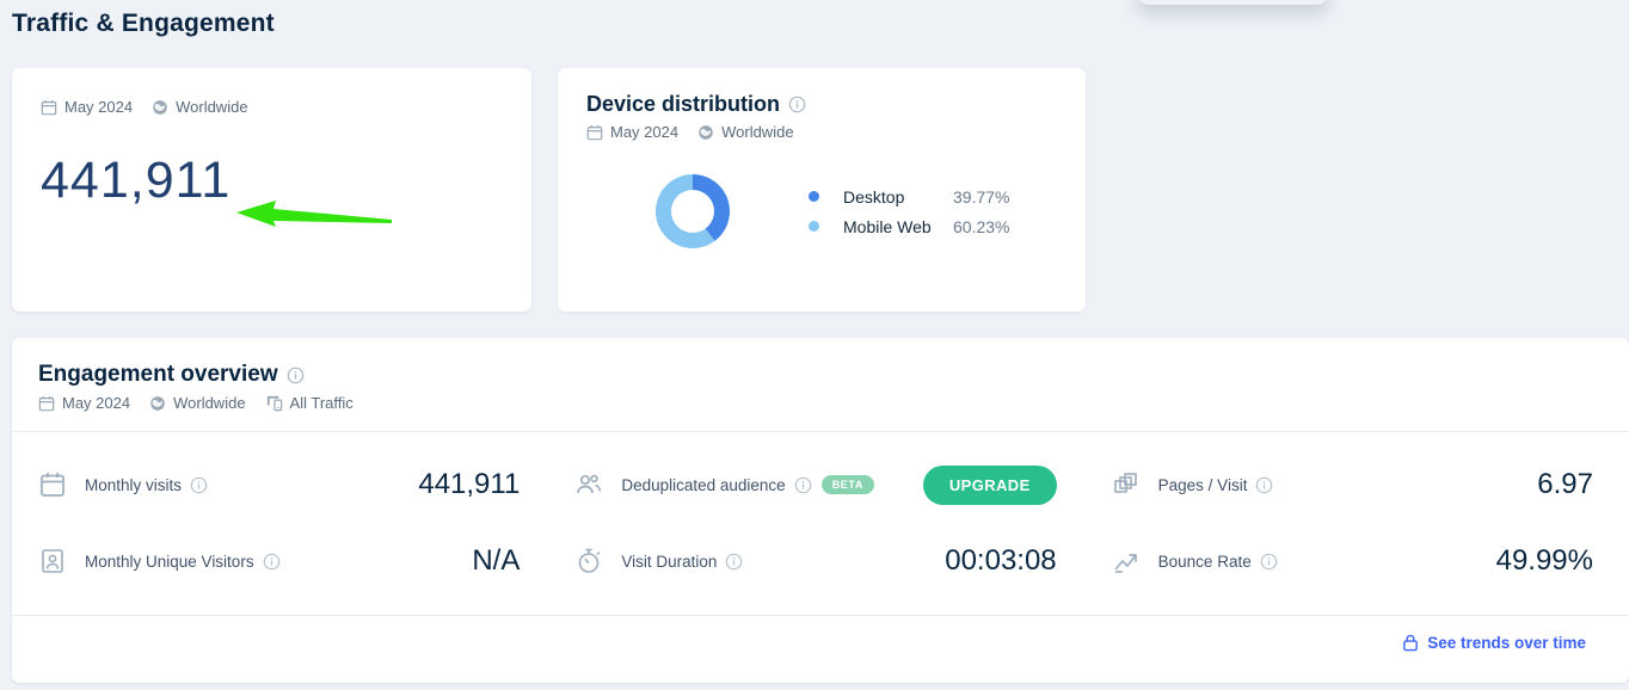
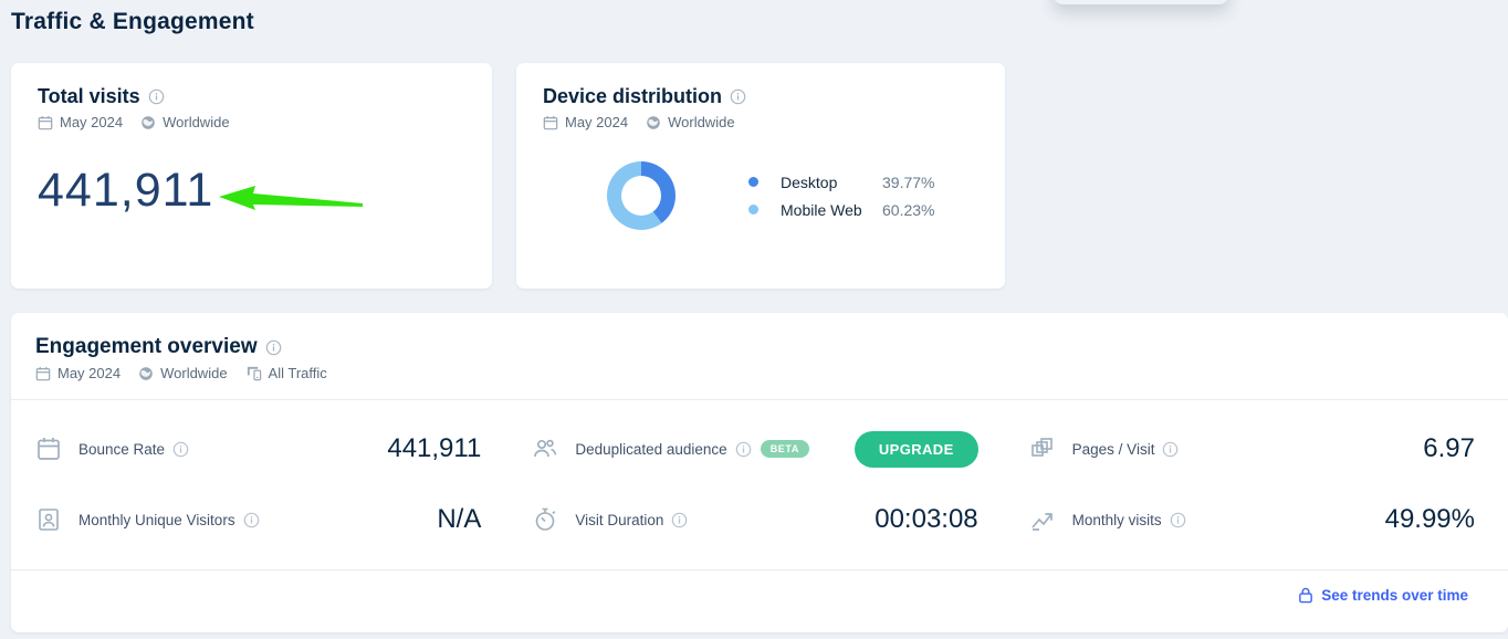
  Traffic & Engagement
+ Total visits
  May 2024
  Worldwide
  441,911
  Device distribution
  May 2024
  Worldwide
  Desktop
  39.77%
  Mobile Web
  60.23%
  Engagement overview
  May 2024
  Worldwide
  All Traffic
- Monthly visits
+ Bounce Rate
  441,911
  Deduplicated audience
  BETA
  UPGRADE
  Pages / Visit
  6.97
  Monthly Unique Visitors
  N/A
  Visit Duration
  00:03:08
- Bounce Rate
+ Monthly visits
  49.99%
  See trends over time
